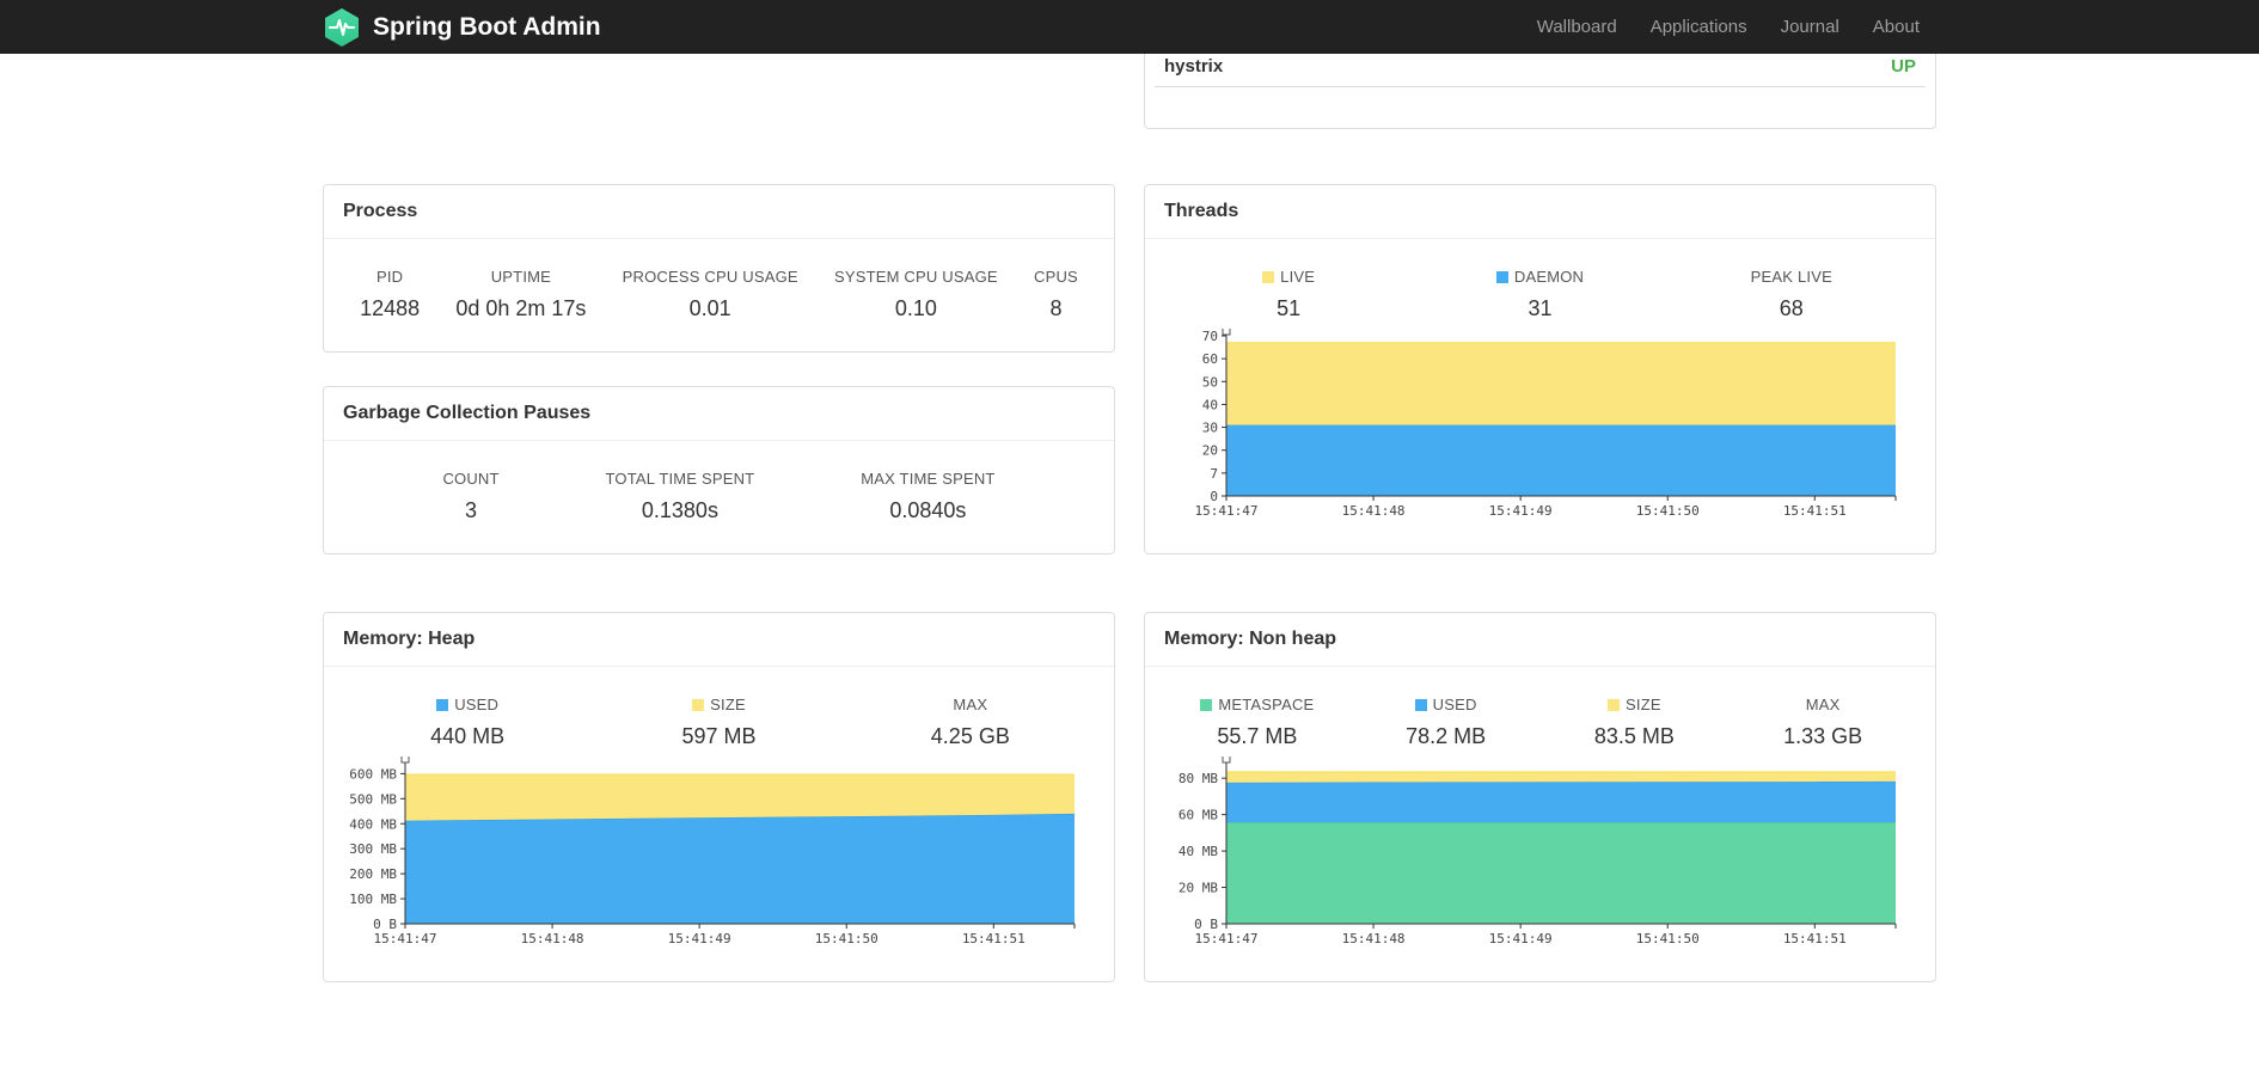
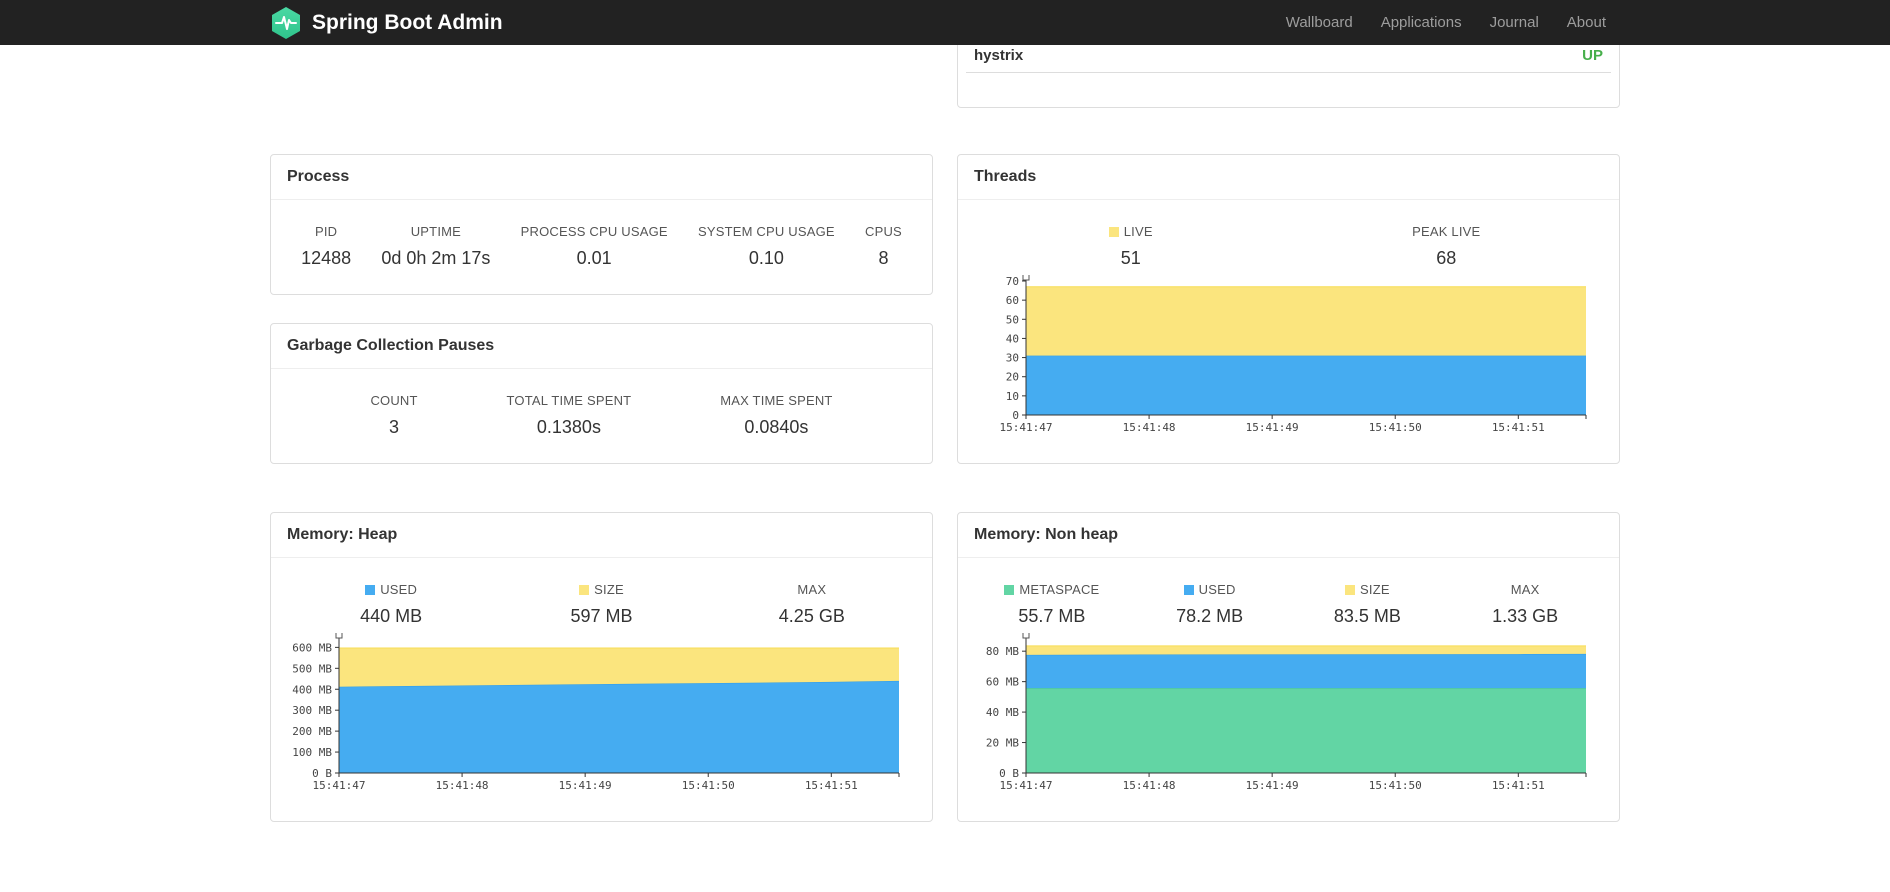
  Spring Boot Admin
  Wallboard
  Applications
  Journal
  About
  Process
  PID
  12488
  UPTIME
  0d 0h 2m 17s
  PROCESS CPU USAGE
  0.01
  SYSTEM CPU USAGE
  0.10
  CPUS
  8
  Garbage Collection Pauses
  COUNT
  3
  TOTAL TIME SPENT
  0.1380s
  MAX TIME SPENT
  0.0840s
  Memory: Heap
  USED
  440 MB
  SIZE
  597 MB
  MAX
  4.25 GB
  0 B
  100 MB
  200 MB
  300 MB
  400 MB
  500 MB
  600 MB
  15:41:47
  15:41:48
  15:41:49
  15:41:50
  15:41:51
  hystrix
  UP
  Threads
  LIVE
  51
- DAEMON
- 31
  PEAK LIVE
  68
  0
- 7
+ 10
  20
  30
  40
  50
  60
  70
  15:41:47
  15:41:48
  15:41:49
  15:41:50
  15:41:51
  Memory: Non heap
  METASPACE
  55.7 MB
  USED
  78.2 MB
  SIZE
  83.5 MB
  MAX
  1.33 GB
  0 B
  20 MB
  40 MB
  60 MB
  80 MB
  15:41:47
  15:41:48
  15:41:49
  15:41:50
  15:41:51
